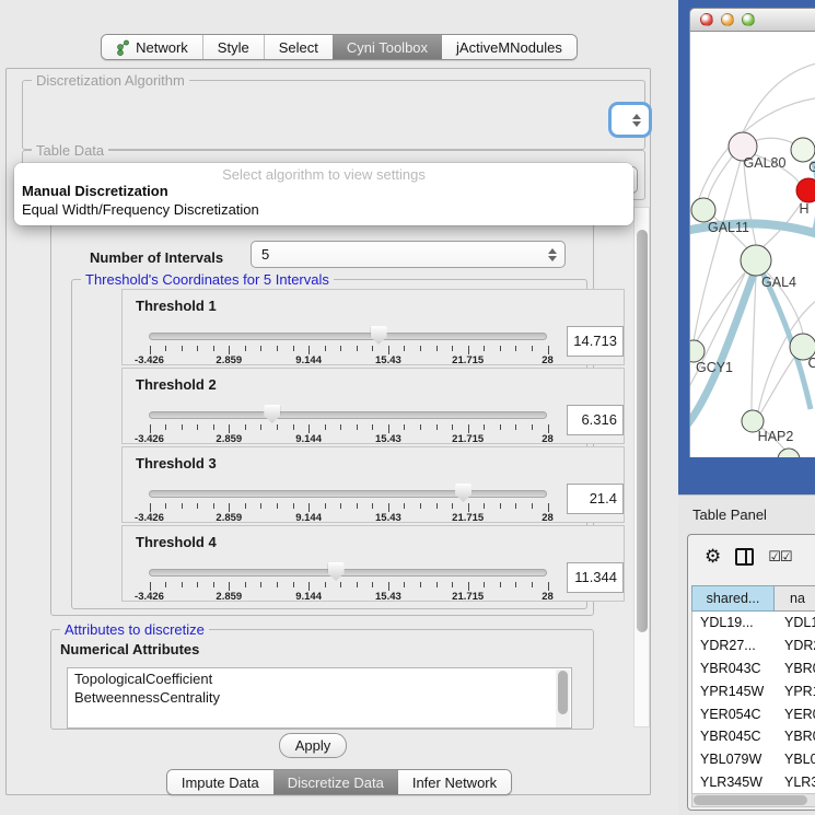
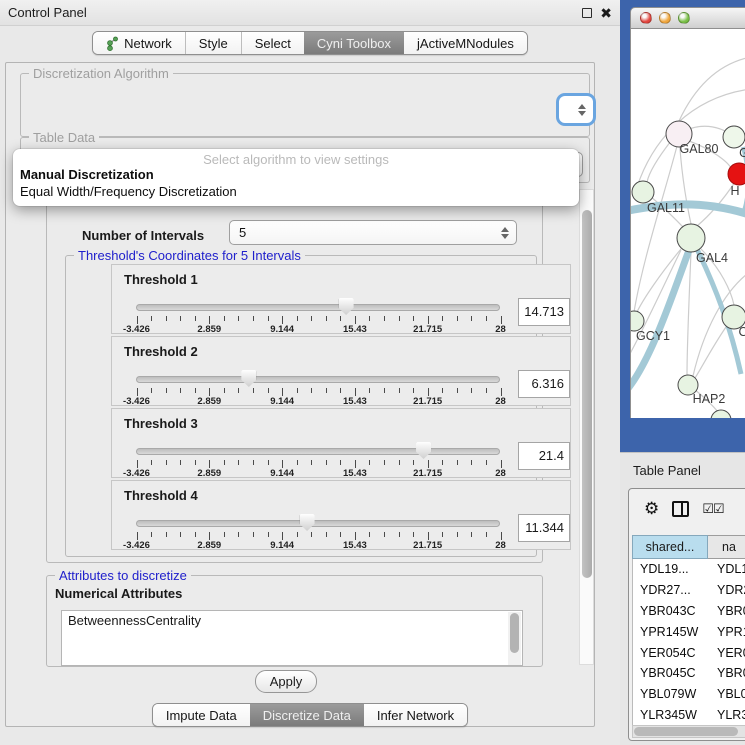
+ Control Panel
+ ✖
  Network
  Style
  Select
  Cyni Toolbox
  jActiveMNodules
  Discretization Algorithm
  Table Data
  Select algorithm to view settings
  Manual Discretization
  Equal Width/Frequency Discretization
  Number of Intervals
  5
  Threshold's Coordinates for 5 Intervals
  Threshold 1
  14.713
  -3.426
  2.859
  9.144
  15.43
  21.715
  28
  Threshold 2
  6.316
  -3.426
  2.859
  9.144
  15.43
  21.715
  28
  Threshold 3
  21.4
  -3.426
  2.859
  9.144
  15.43
  21.715
  28
  Threshold 4
  11.344
  -3.426
  2.859
  9.144
  15.43
  21.715
  28
  Attributes to discretize
  Numerical Attributes
- TopologicalCoefficient
  BetweennessCentrality
  Apply
  Impute Data
  Discretize Data
  Infer Network
  GAL80
  G
  H
  GAL11
  GAL4
  GCY1
  C
  HAP2
  Table Panel
  ⚙
  ☑☑
  shared...
  na
  YDL19...
  YDL
  YDR27...
  YDR
  YBR043C
  YBR
  YPR145W
  YPR
  YER054C
  YER
  YBR045C
  YBR
  YBL079W
  YBL0
  YLR345W
  YLR
